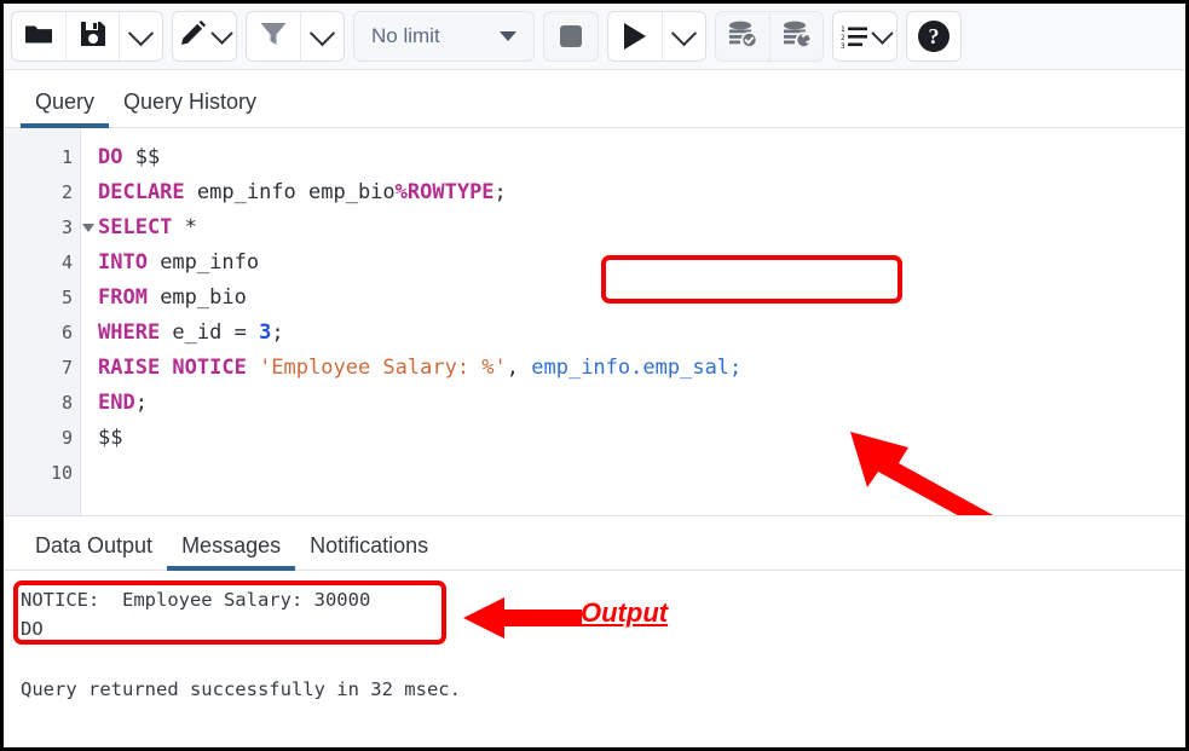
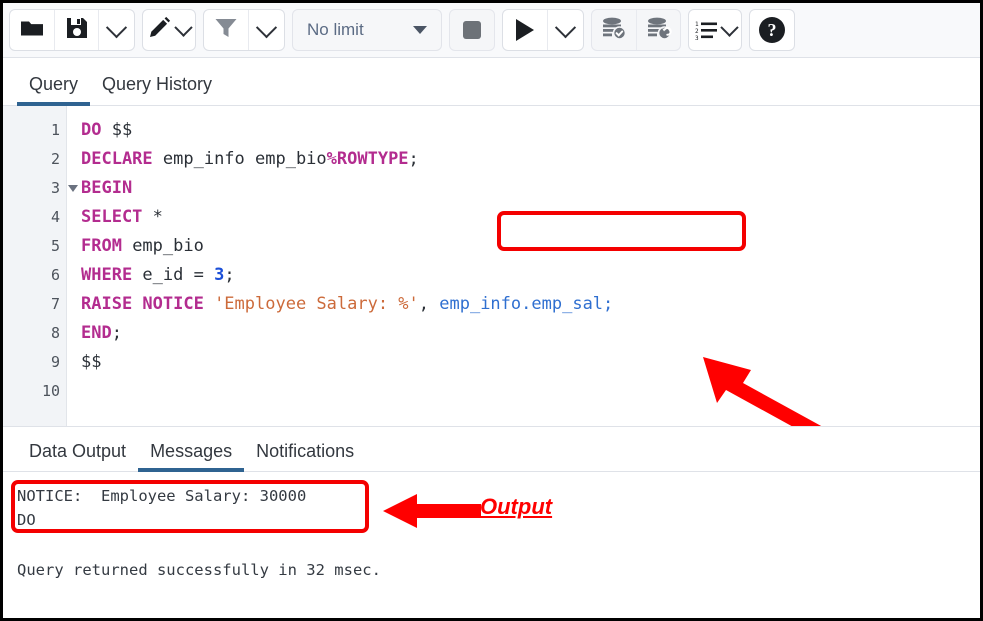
  No limit
  ?
  Query
  Query History
  1
  2
  3
  4
  5
  6
  7
  8
  9
  10
  DO $$
  DECLARE emp_info emp_bio%ROWTYPE;
+ BEGIN
  SELECT *
- INTO emp_info
  FROM emp_bio
  WHERE e_id = 3;
  RAISE NOTICE 'Employee Salary: %', emp_info.emp_sal;
  END;
  $$
  Data Output
  Messages
  Notifications
  NOTICE: Employee Salary: 30000
  DO
  Query returned successfully in 32 msec.
  Output
